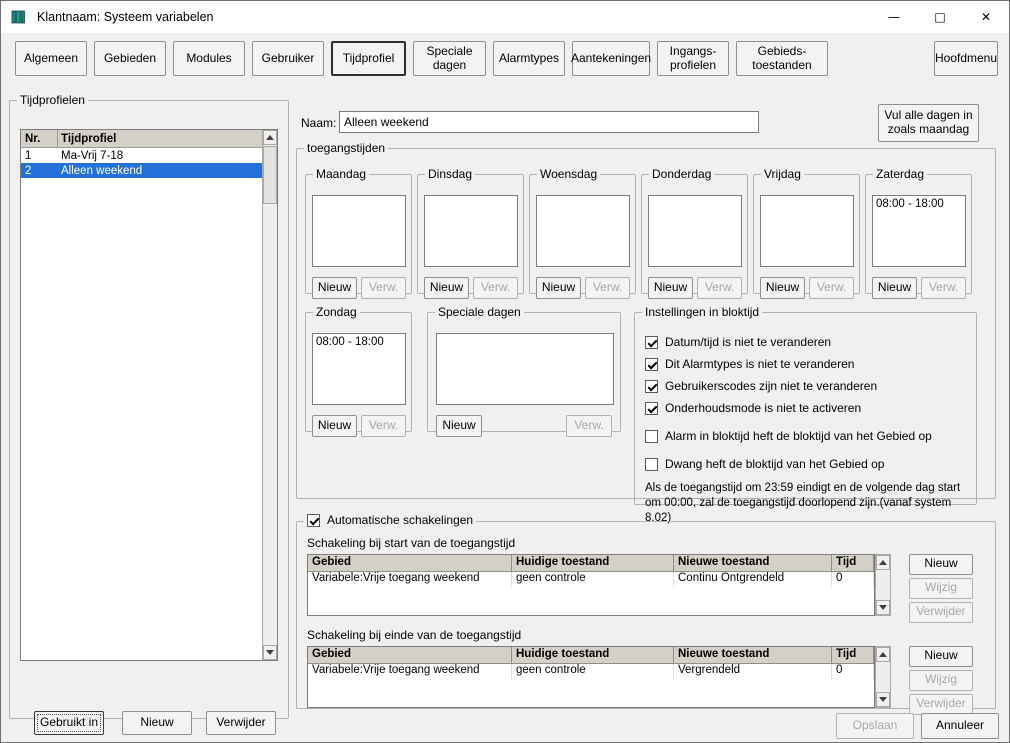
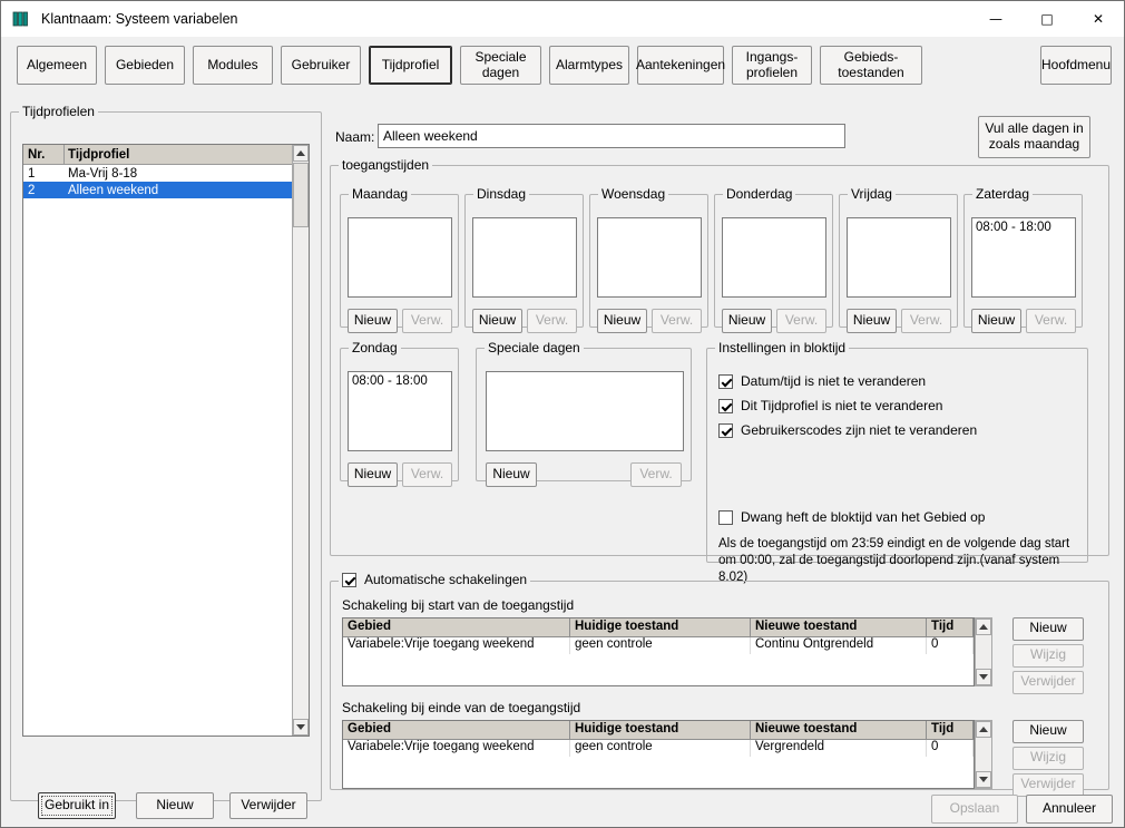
  Klantnaam: Systeem variabelen
  —
  □
  ✕
  Algemeen
  Gebieden
  Modules
  Gebruiker
  Tijdprofiel
  Speciale dagen
  Alarmtypes
  Aantekeningen
  Ingangs-profielen
  Gebieds-toestanden
  Hoofdmenu
  Tijdprofielen
  Nr.
  Tijdprofiel
  1
- Ma-Vrij 7-18
+ Ma-Vrij 8-18
  2
  Alleen weekend
  Gebruikt in
  Nieuw
  Verwijder
  Naam:
  Alleen weekend
  Vul alle dagen in zoals maandag
  toegangstijden
  Maandag
  Nieuw
  Verw.
  Dinsdag
  Nieuw
  Verw.
  Woensdag
  Nieuw
  Verw.
  Donderdag
  Nieuw
  Verw.
  Vrijdag
  Nieuw
  Verw.
  Zaterdag
  08:00 - 18:00
  Nieuw
  Verw.
  Zondag
  08:00 - 18:00
  Nieuw
  Verw.
  Speciale dagen
  Nieuw
  Verw.
  Instellingen in bloktijd
  Datum/tijd is niet te veranderen
- Dit Alarmtypes is niet te veranderen
+ Dit Tijdprofiel is niet te veranderen
  Gebruikerscodes zijn niet te veranderen
- Onderhoudsmode is niet te activeren
- Alarm in bloktijd heft de bloktijd van het Gebied op
  Dwang heft de bloktijd van het Gebied op
  Als de toegangstijd om 23:59 eindigt en de volgende dag start om 00:00, zal de toegangstijd doorlopend zijn.(vanaf system 8.02)
  Automatische schakelingen
  Schakeling bij start van de toegangstijd
  Gebied
  Huidige toestand
  Nieuwe toestand
  Tijd
  Variabele:Vrije toegang weekend
  geen controle
  Continu Ontgrendeld
  0
  Nieuw
  Wijzig
  Verwijder
  Schakeling bij einde van de toegangstijd
  Gebied
  Huidige toestand
  Nieuwe toestand
  Tijd
  Variabele:Vrije toegang weekend
  geen controle
  Vergrendeld
  0
  Nieuw
  Wijzig
  Verwijder
  Opslaan
  Annuleer
